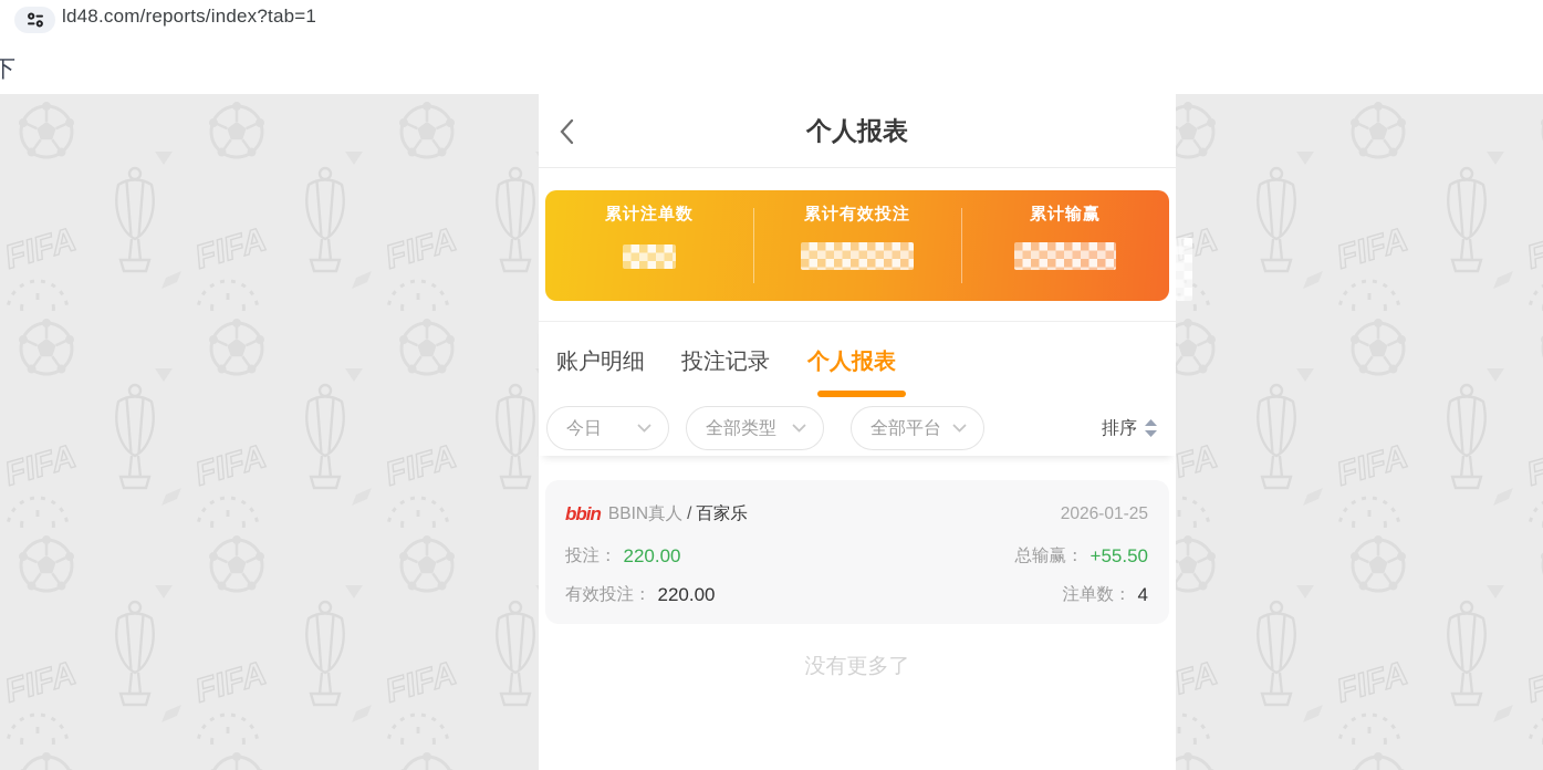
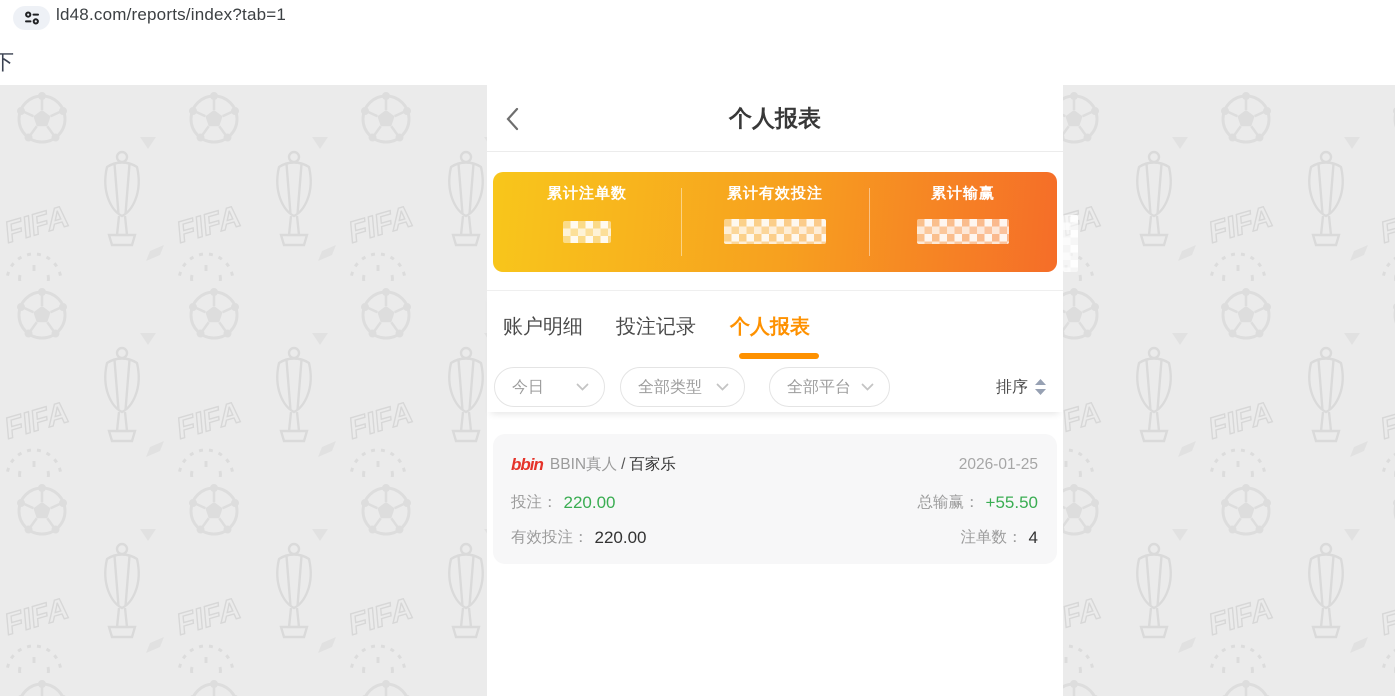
  ld48.com/reports/index?tab=1
  下
  个人报表
  累计注单数
  累计有效投注
  累计输赢
  账户明细
  投注记录
  个人报表
  今日
  全部类型
  全部平台
  排序
  bbin
  BBIN真人
  /
  百家乐
  2026-01-25
  投注：
  220.00
  总输赢：
  +55.50
  有效投注：
  220.00
  注单数：
  4
- 没有更多了
